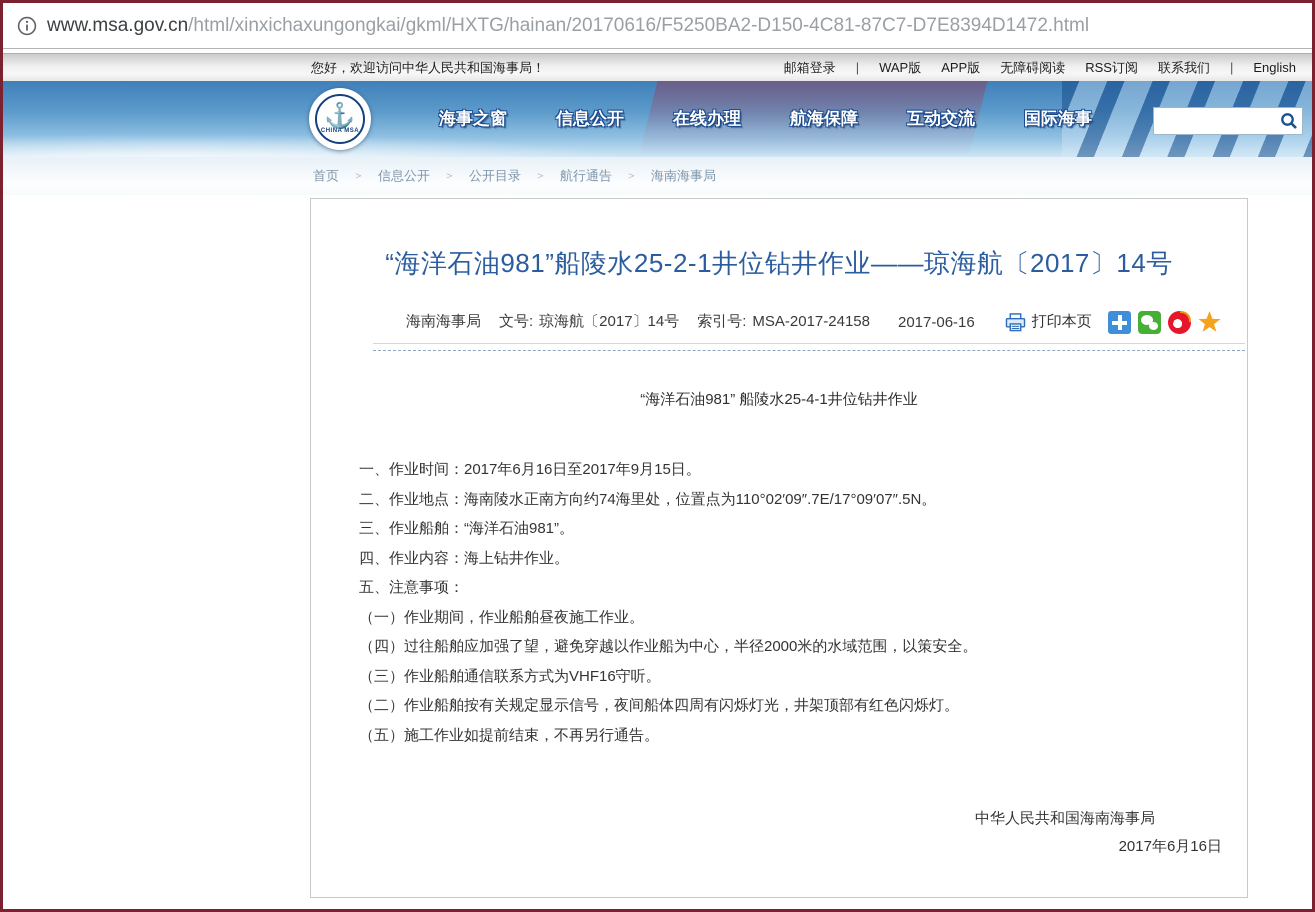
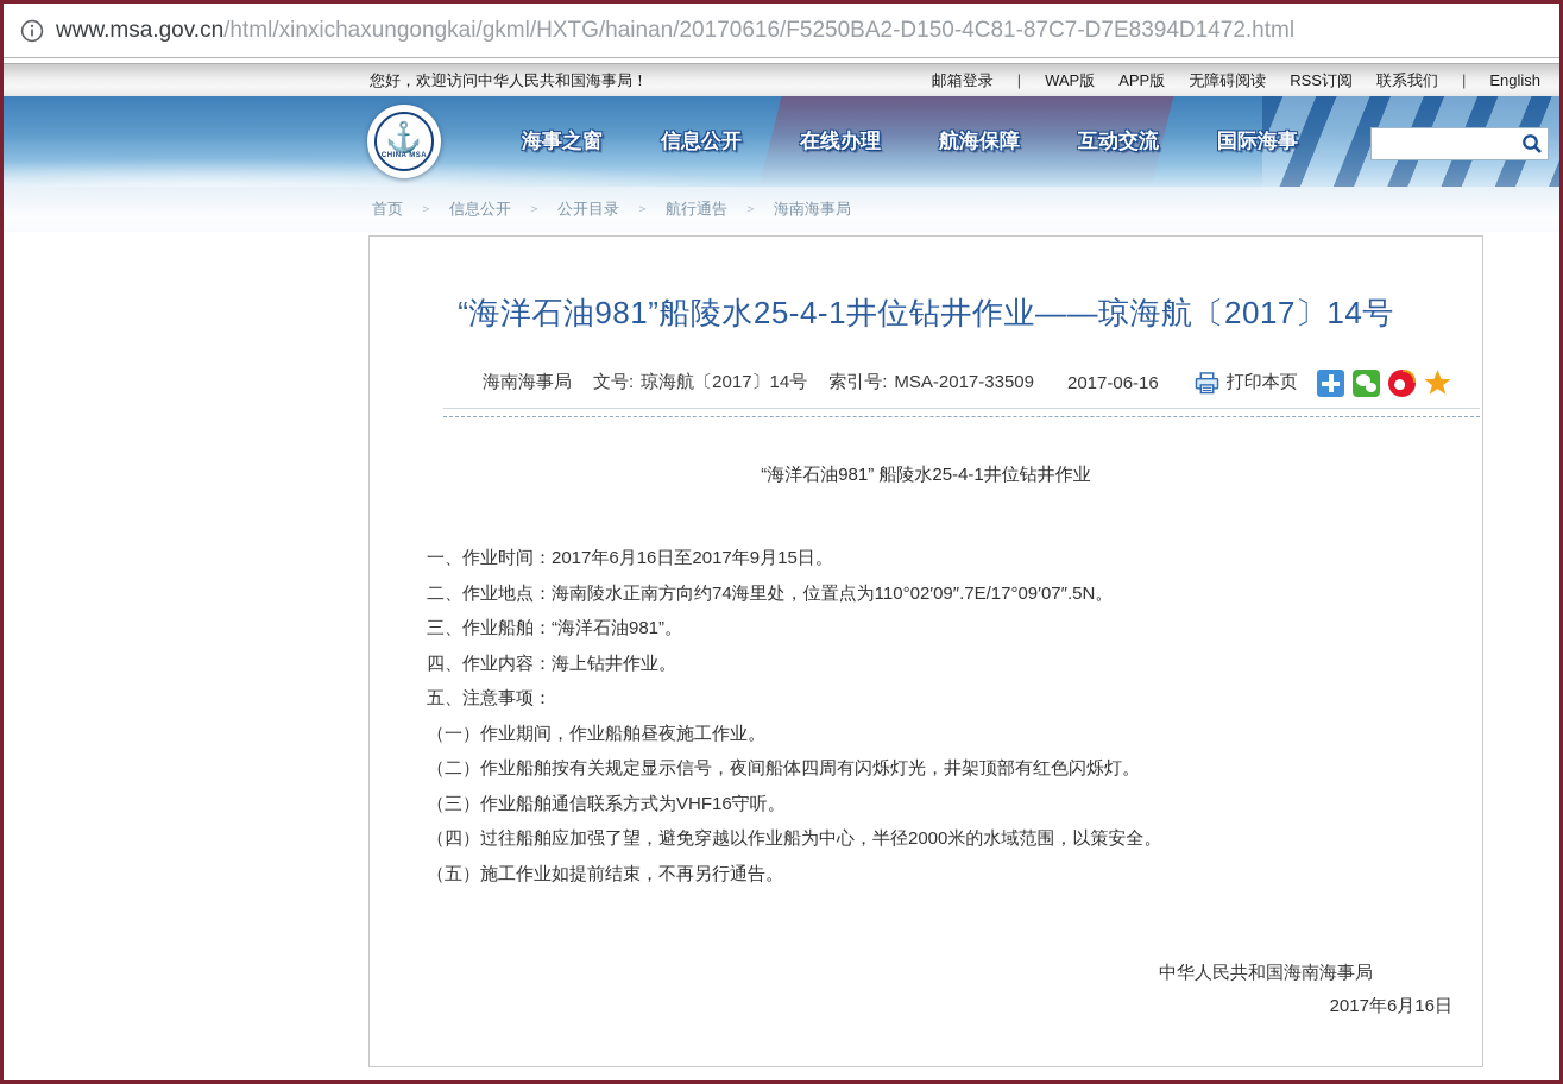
  www.msa.gov.cn/html/xinxichaxungongkai/gkml/HXTG/hainan/20170616/F5250BA2-D150-4C81-87C7-D7E8394D1472.html
  您好，欢迎访问中华人民共和国海事局！
  邮箱登录
  |
  WAP版
  APP版
  无障碍阅读
  RSS订阅
  联系我们
  |
  English
  ⚓
  海事之窗
  信息公开
  在线办理
  航海保障
  互动交流
  国际海事
  首页
  ＞
  信息公开
  ＞
  公开目录
  ＞
  航行通告
  ＞
  海南海事局
- “海洋石油981”船陵水25-2-1井位钻井作业——琼海航〔2017〕14号
+ “海洋石油981”船陵水25-4-1井位钻井作业——琼海航〔2017〕14号
  海南海事局
  文号:
  琼海航〔2017〕14号
  索引号:
- MSA-2017-24158
+ MSA-2017-33509
  2017-06-16
  打印本页
  “海洋石油981” 船陵水25-4-1井位钻井作业
  一、作业时间：2017年6月16日至2017年9月15日。
  二、作业地点：海南陵水正南方向约74海里处，位置点为110°02′09″.7E/17°09′07″.5N。
  三、作业船舶：“海洋石油981”。
  四、作业内容：海上钻井作业。
  五、注意事项：
  （一）作业期间，作业船舶昼夜施工作业。
- （四）过往船舶应加强了望，避免穿越以作业船为中心，半径2000米的水域范围，以策安全。
+ （二）作业船舶按有关规定显示信号，夜间船体四周有闪烁灯光，井架顶部有红色闪烁灯。
  （三）作业船舶通信联系方式为VHF16守听。
- （二）作业船舶按有关规定显示信号，夜间船体四周有闪烁灯光，井架顶部有红色闪烁灯。
+ （四）过往船舶应加强了望，避免穿越以作业船为中心，半径2000米的水域范围，以策安全。
  （五）施工作业如提前结束，不再另行通告。
  中华人民共和国海南海事局
  2017年6月16日
